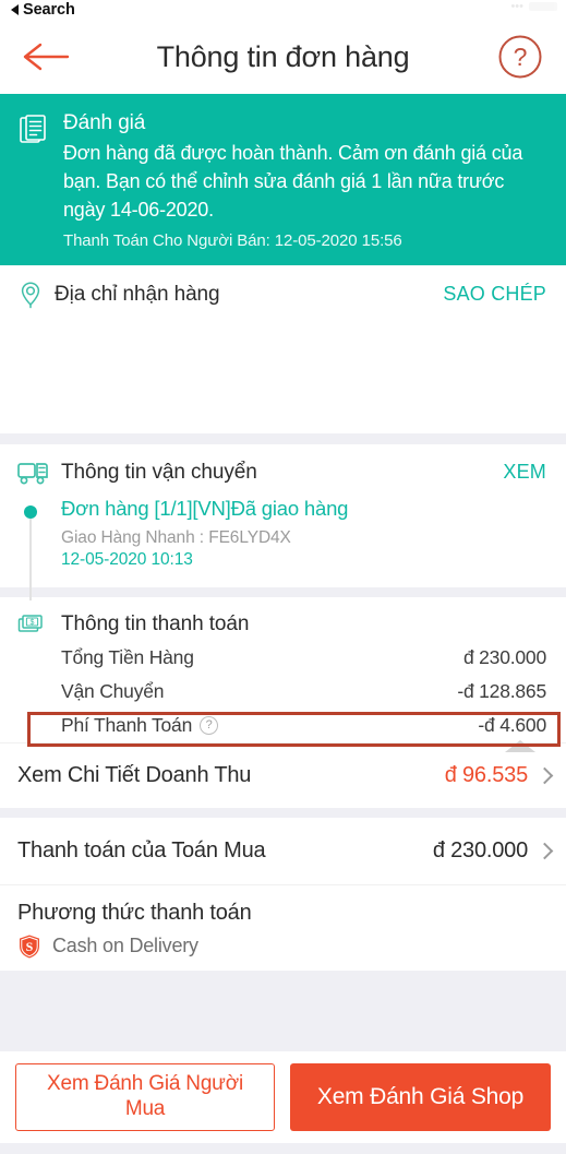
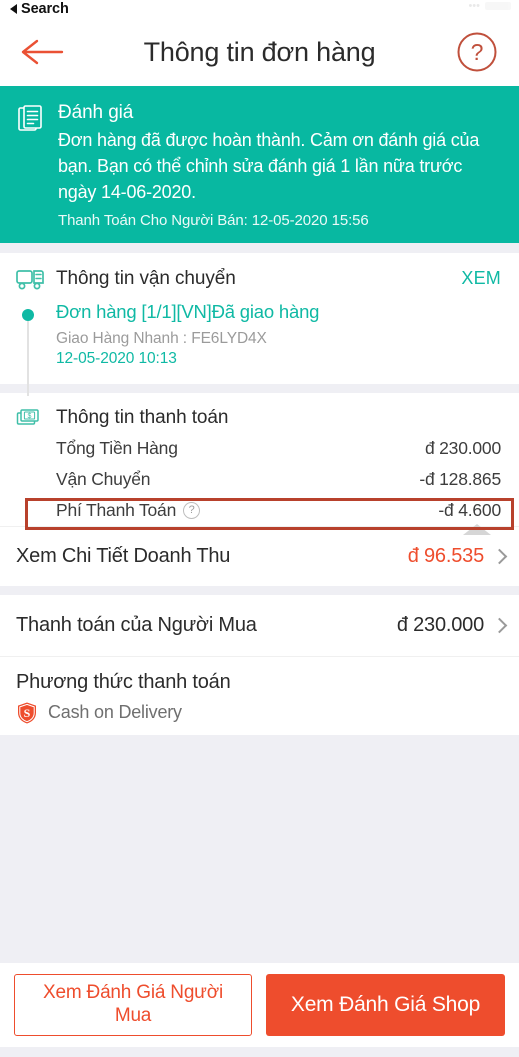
  Search
  Thông tin đơn hàng
  ?
  Đánh giá
  Đơn hàng đã được hoàn thành. Cảm ơn đánh giá của bạn. Bạn có thể chỉnh sửa đánh giá 1 lần nữa trước ngày 14-06-2020.
  Thanh Toán Cho Người Bán: 12-05-2020 15:56
- Địa chỉ nhận hàng
- SAO CHÉP
  Thông tin vận chuyển
  XEM
  Đơn hàng [1/1][VN]Đã giao hàng
  Giao Hàng Nhanh : FE6LYD4X
  12-05-2020 10:13
  Thông tin thanh toán
  Tổng Tiền Hàng
  đ 230.000
  Vận Chuyển
  -đ 128.865
  Phí Thanh Toán
  ?
  -đ 4.600
  Xem Chi Tiết Doanh Thu
  đ 96.535
- Thanh toán của Toán Mua
+ Thanh toán của Người Mua
  đ 230.000
  Phương thức thanh toán
  S
  Cash on Delivery
  Xem Đánh Giá Người Mua
  Xem Đánh Giá Shop
